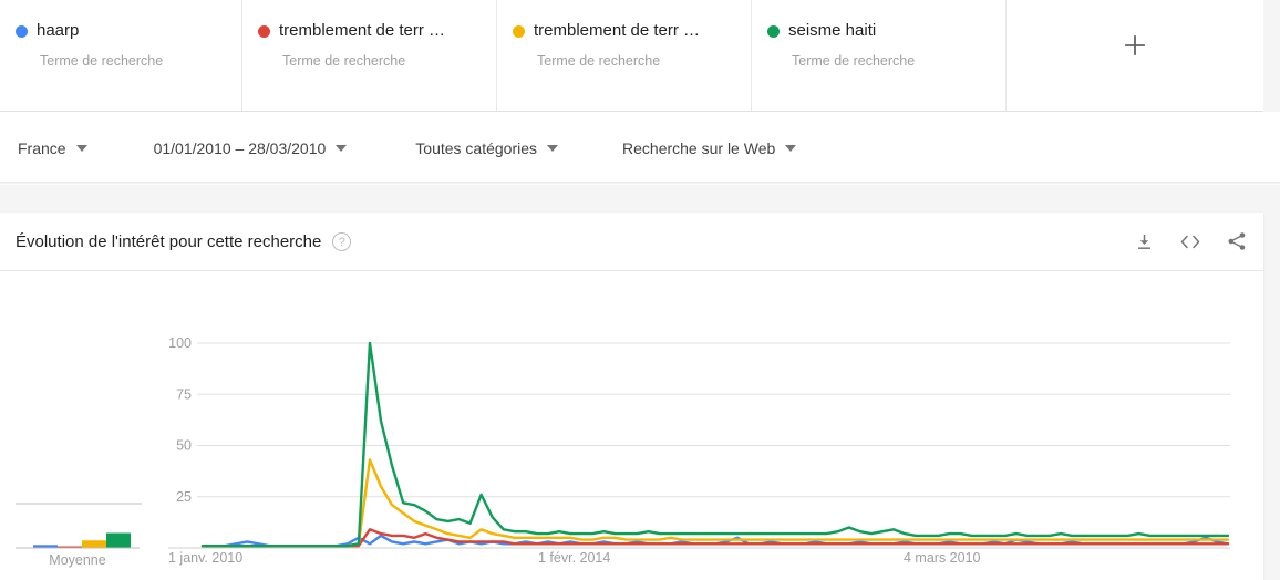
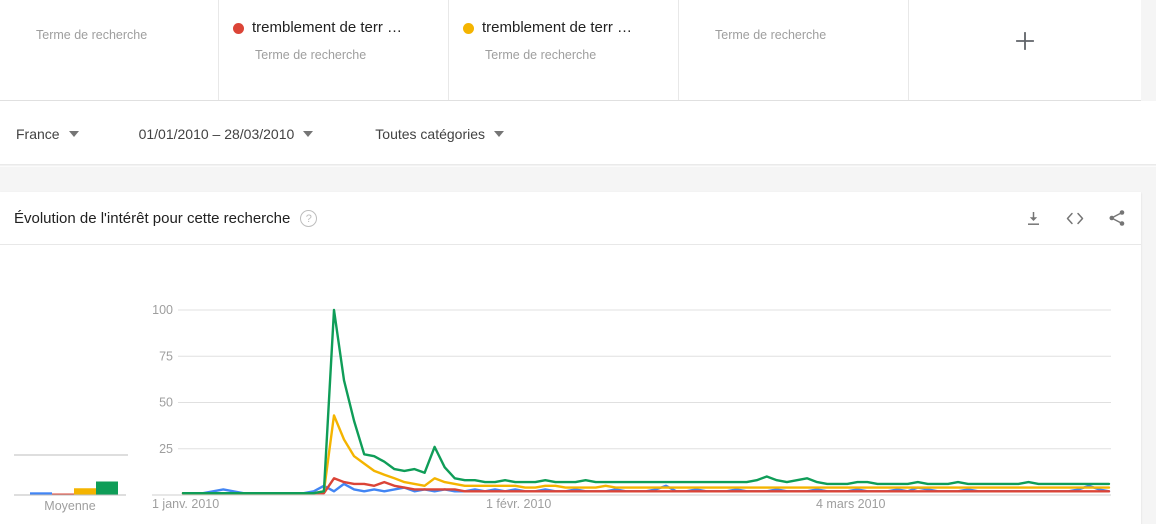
- haarp
  Terme de recherche
  tremblement de terr …
  Terme de recherche
  tremblement de terr …
  Terme de recherche
- seisme haiti
  Terme de recherche
  France
  01/01/2010 – 28/03/2010
  Toutes catégories
- Recherche sur le Web
  Évolution de l'intérêt pour cette recherche
  ?
  Moyenne
  25
  50
  75
  100
  1 janv. 2010
- 1 févr. 2014
+ 1 févr. 2010
  4 mars 2010
